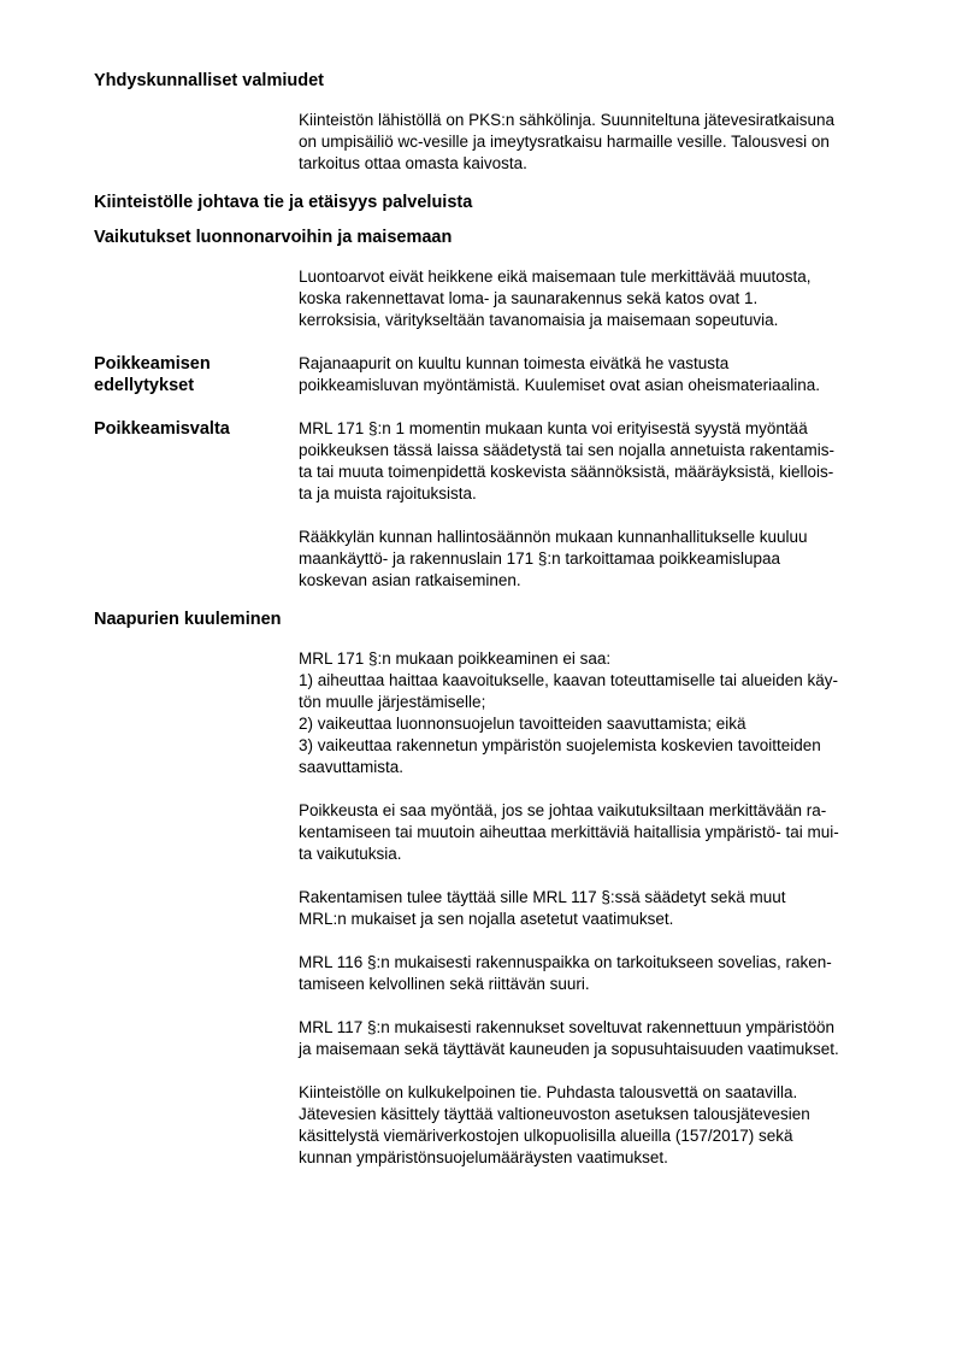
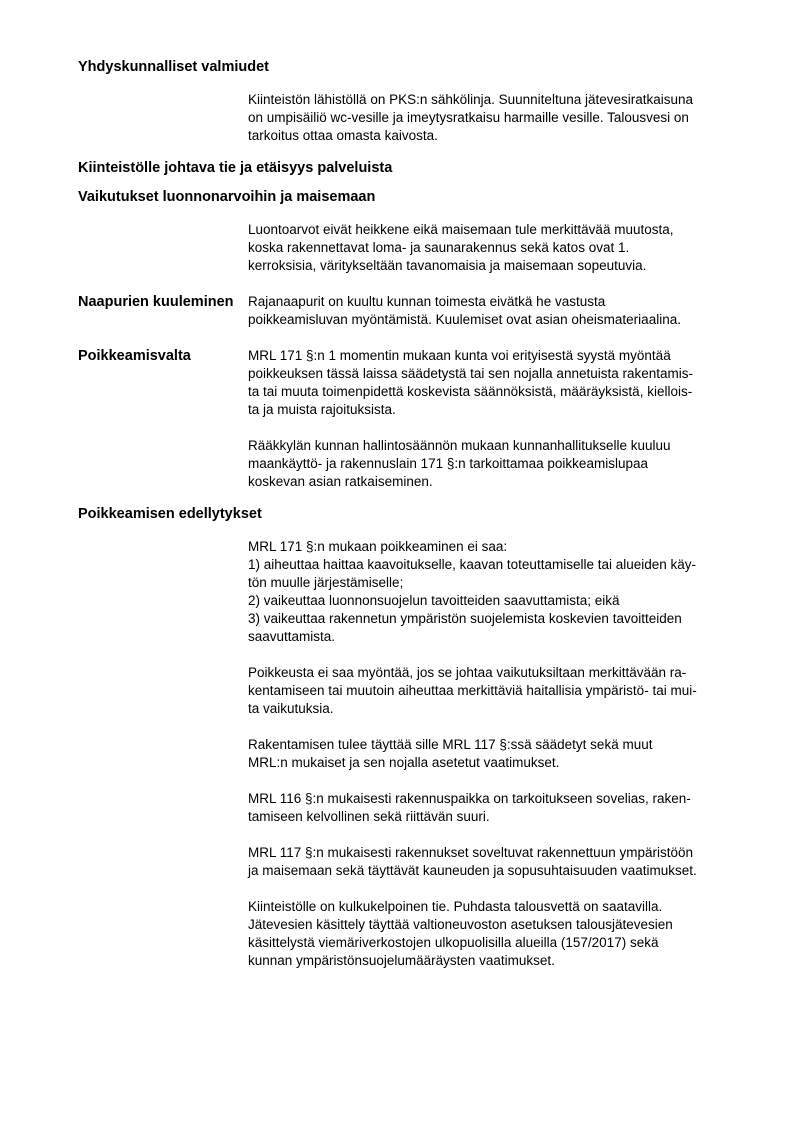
  Yhdyskunnalliset valmiudet
  Kiinteistön lähistöllä on PKS:n sähkölinja. Suunniteltuna jätevesiratkaisuna
  on umpisäiliö wc-vesille ja imeytysratkaisu harmaille vesille. Talousvesi on
  tarkoitus ottaa omasta kaivosta.
  Kiinteistölle johtava tie ja etäisyys palveluista
  Vaikutukset luonnonarvoihin ja maisemaan
  Luontoarvot eivät heikkene eikä maisemaan tule merkittävää muutosta,
  koska rakennettavat loma- ja saunarakennus sekä katos ovat 1.
  kerroksisia, väritykseltään tavanomaisia ja maisemaan sopeutuvia.
- Poikkeamisen edellytykset
+ Naapurien kuuleminen
  Rajanaapurit on kuultu kunnan toimesta eivätkä he vastusta
  poikkeamisluvan myöntämistä. Kuulemiset ovat asian oheismateriaalina.
  Poikkeamisvalta
  MRL 171 §:n 1 momentin mukaan kunta voi erityisestä syystä myöntää
  poikkeuksen tässä laissa säädetystä tai sen nojalla annetuista rakentamis-
  ta tai muuta toimenpidettä koskevista säännöksistä, määräyksistä, kiellois-
  ta ja muista rajoituksista.
  Rääkkylän kunnan hallintosäännön mukaan kunnanhallitukselle kuuluu
  maankäyttö- ja rakennuslain 171 §:n tarkoittamaa poikkeamislupaa
  koskevan asian ratkaiseminen.
- Naapurien kuuleminen
+ Poikkeamisen edellytykset
  MRL 171 §:n mukaan poikkeaminen ei saa:
  1) aiheuttaa haittaa kaavoitukselle, kaavan toteuttamiselle tai alueiden käy-
  tön muulle järjestämiselle;
  2) vaikeuttaa luonnonsuojelun tavoitteiden saavuttamista; eikä
  3) vaikeuttaa rakennetun ympäristön suojelemista koskevien tavoitteiden
  saavuttamista.
  Poikkeusta ei saa myöntää, jos se johtaa vaikutuksiltaan merkittävään ra-
  kentamiseen tai muutoin aiheuttaa merkittäviä haitallisia ympäristö- tai mui-
  ta vaikutuksia.
  Rakentamisen tulee täyttää sille MRL 117 §:ssä säädetyt sekä muut
  MRL:n mukaiset ja sen nojalla asetetut vaatimukset.
  MRL 116 §:n mukaisesti rakennuspaikka on tarkoitukseen sovelias, raken-
  tamiseen kelvollinen sekä riittävän suuri.
  MRL 117 §:n mukaisesti rakennukset soveltuvat rakennettuun ympäristöön
  ja maisemaan sekä täyttävät kauneuden ja sopusuhtaisuuden vaatimukset.
  Kiinteistölle on kulkukelpoinen tie. Puhdasta talousvettä on saatavilla.
  Jätevesien käsittely täyttää valtioneuvoston asetuksen talousjätevesien
  käsittelystä viemäriverkostojen ulkopuolisilla alueilla (157/2017) sekä
  kunnan ympäristönsuojelumääräysten vaatimukset.
